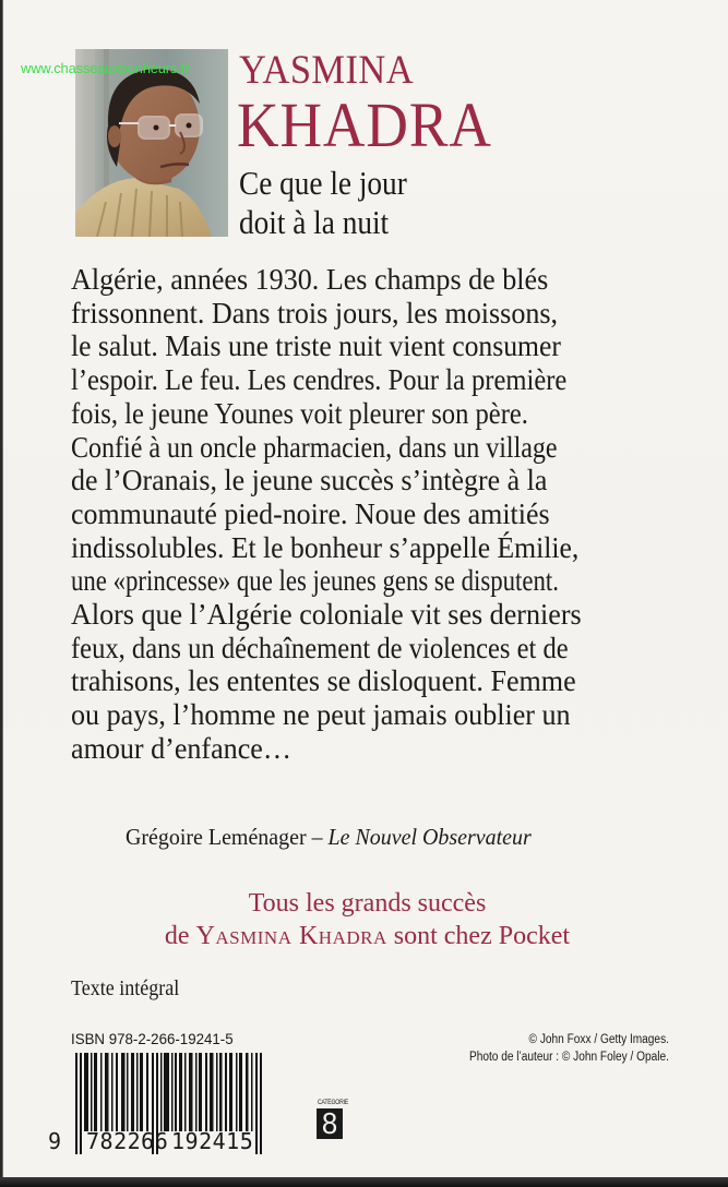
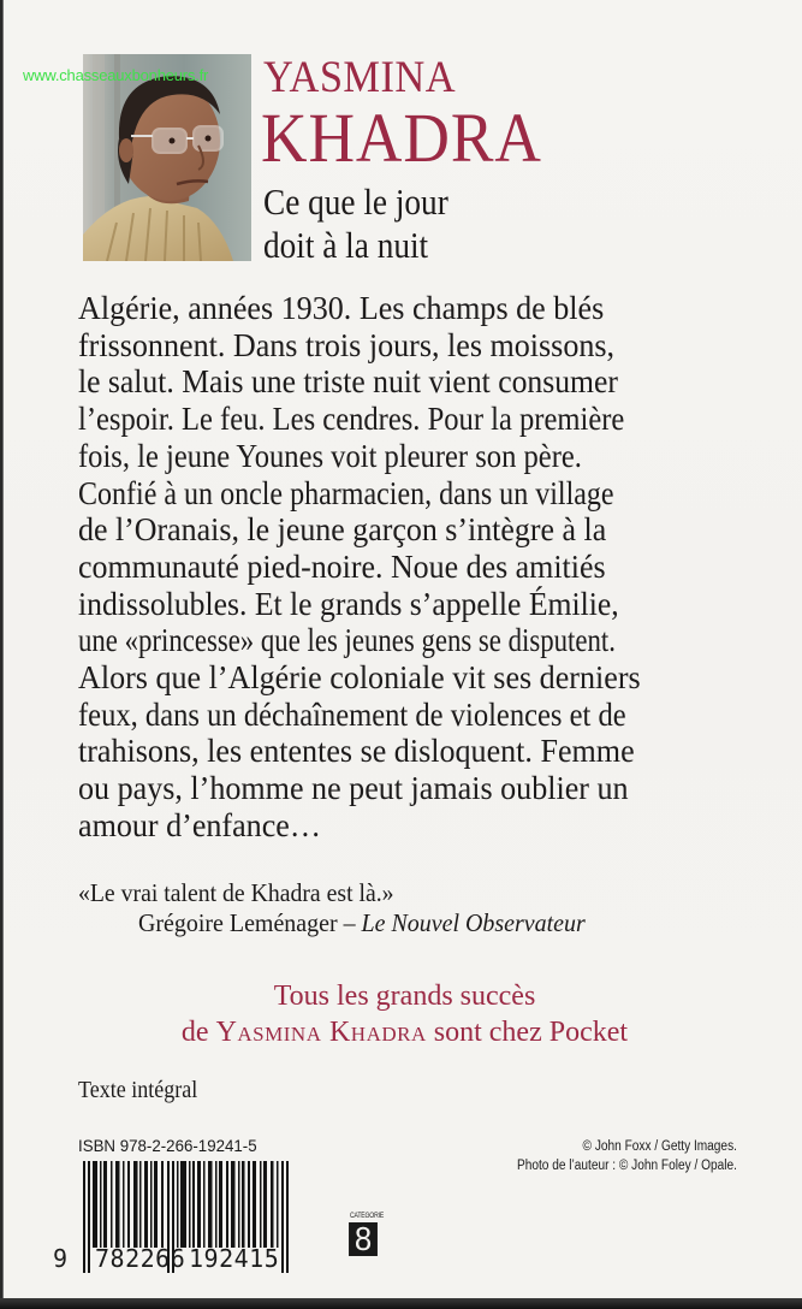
  www.chasseauxbonheurs.fr
  YASMINA
  KHADRA
  Ce que le jour
  doit à la nuit
  Algérie, années 1930. Les champs de blés
  frissonnent. Dans trois jours, les moissons,
  le salut. Mais une triste nuit vient consumer
  l’espoir. Le feu. Les cendres. Pour la première
  fois, le jeune Younes voit pleurer son père.
  Confié à un oncle pharmacien, dans un village
- de l’Oranais, le jeune succès s’intègre à la
+ de l’Oranais, le jeune garçon s’intègre à la
  communauté pied-noire. Noue des amitiés
- indissolubles. Et le bonheur s’appelle Émilie,
+ indissolubles. Et le grands s’appelle Émilie,
  une «princesse» que les jeunes gens se disputent.
  Alors que l’Algérie coloniale vit ses derniers
  feux, dans un déchaînement de violences et de
  trahisons, les ententes se disloquent. Femme
  ou pays, l’homme ne peut jamais oublier un
  amour d’enfance…
+ «Le vrai talent de Khadra est là.»
  Grégoire Leménager – Le Nouvel Observateur
  Tous les grands succès
  de Yasmina Khadra sont chez Pocket
  Texte intégral
  ISBN 978-2-266-19241-5
  9
  782266
  192415
  8
  © John Foxx / Getty Images.
  Photo de l’auteur : © John Foley / Opale.
